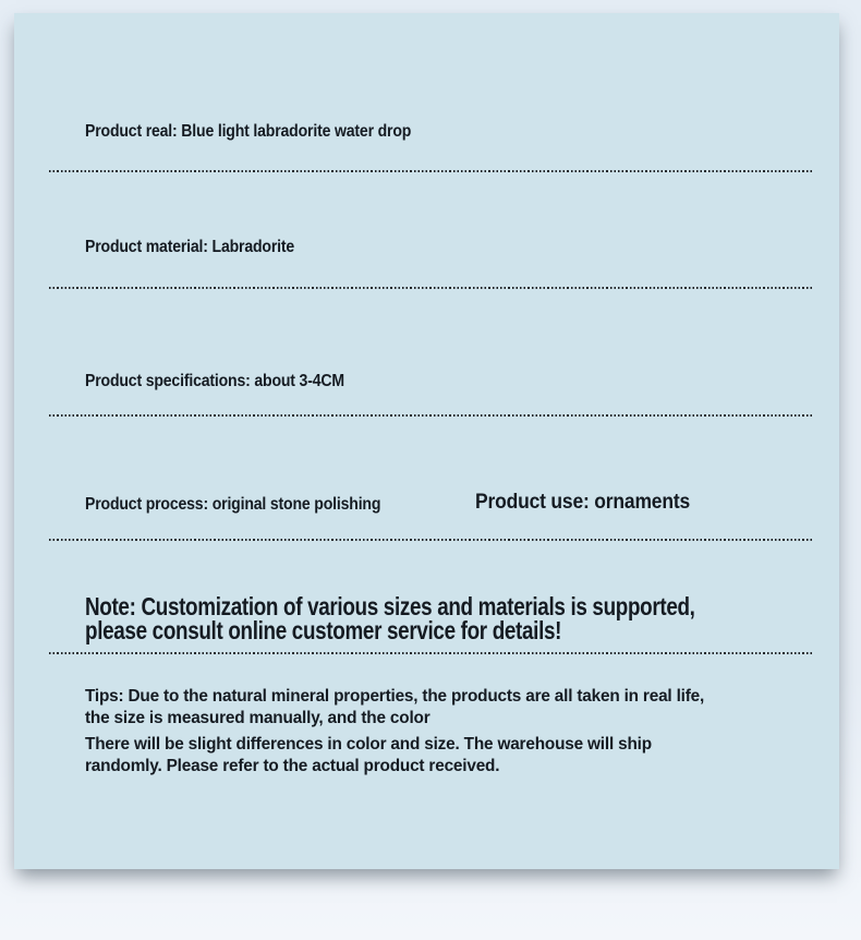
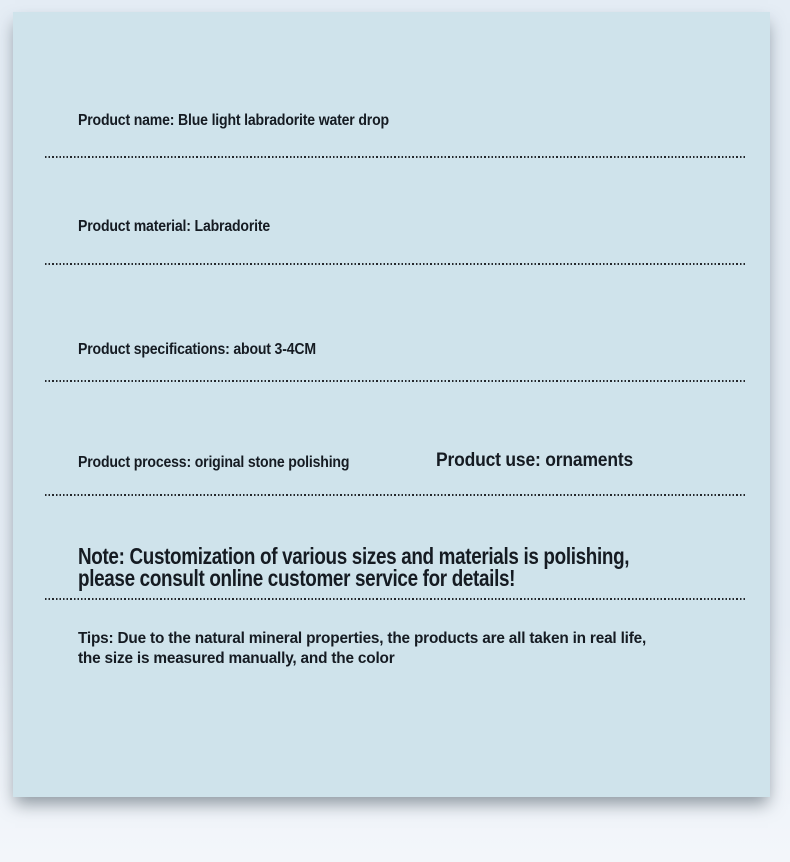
- Product real: Blue light labradorite water drop
+ Product name: Blue light labradorite water drop
  Product material: Labradorite
  Product specifications: about 3-4CM
  Product process: original stone polishing
  Product use: ornaments
- Note: Customization of various sizes and materials is supported,
+ Note: Customization of various sizes and materials is polishing,
  please consult online customer service for details!
  Tips: Due to the natural mineral properties, the products are all taken in real life,
  the size is measured manually, and the color
- There will be slight differences in color and size. The warehouse will ship
- randomly. Please refer to the actual product received.
